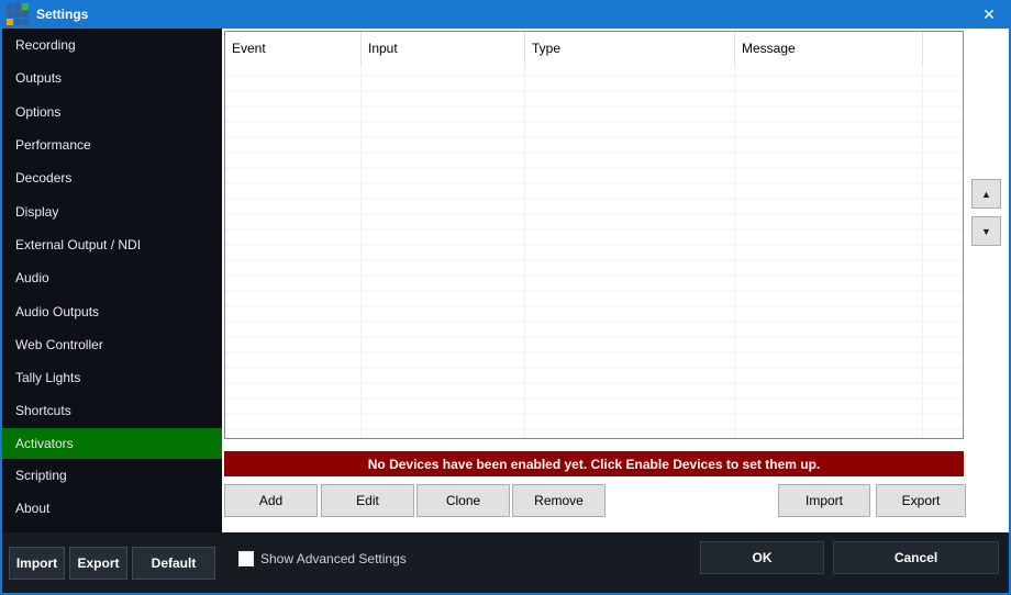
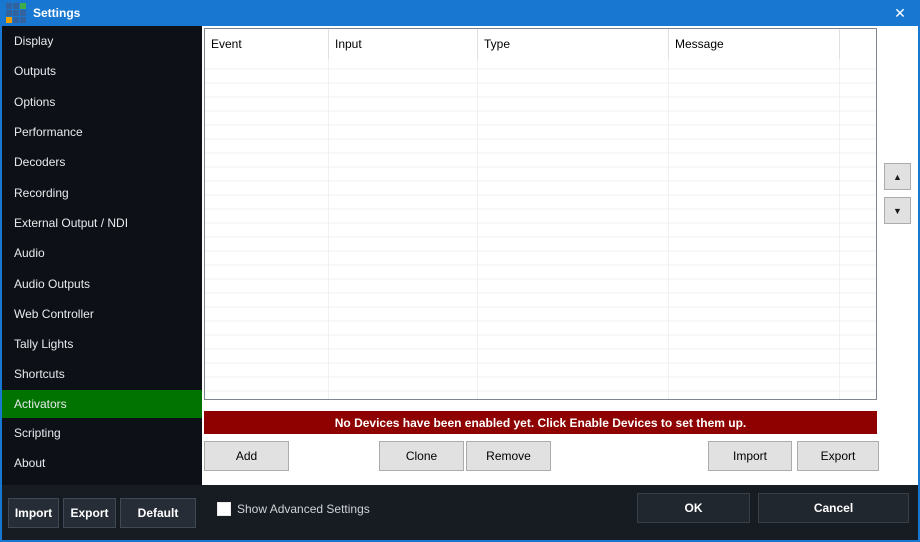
  Settings
  ✕
- Recording
+ Display
  Outputs
  Options
  Performance
  Decoders
- Display
+ Recording
  External Output / NDI
  Audio
  Audio Outputs
  Web Controller
  Tally Lights
  Shortcuts
  Activators
  Scripting
  About
  Event
  Input
  Type
  Message
  ▲
  ▼
  No Devices have been enabled yet. Click Enable Devices to set them up.
  Add
- Edit
  Clone
  Remove
  Import
  Export
  Import
  Export
  Default
  Show Advanced Settings
  OK
  Cancel
